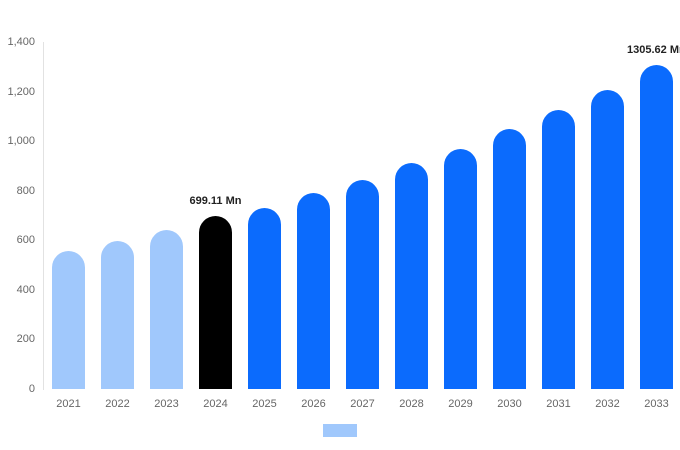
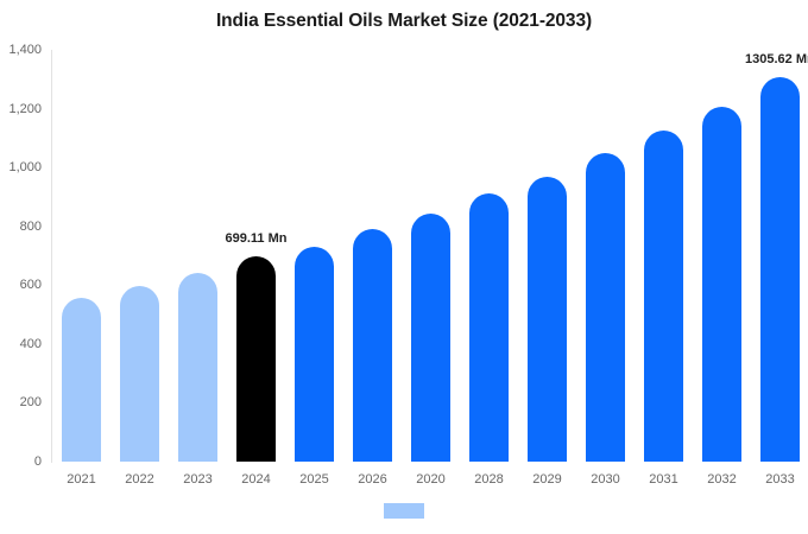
+ India Essential Oils Market Size (2021-2033)
  0
  200
  400
  600
  800
  1,000
  1,200
  1,400
  2021
  2022
  2023
  2024
  2025
  2026
- 2027
+ 2020
  2028
  2029
  2030
  2031
  2032
  2033
  699.11 Mn
  1305.62 M
